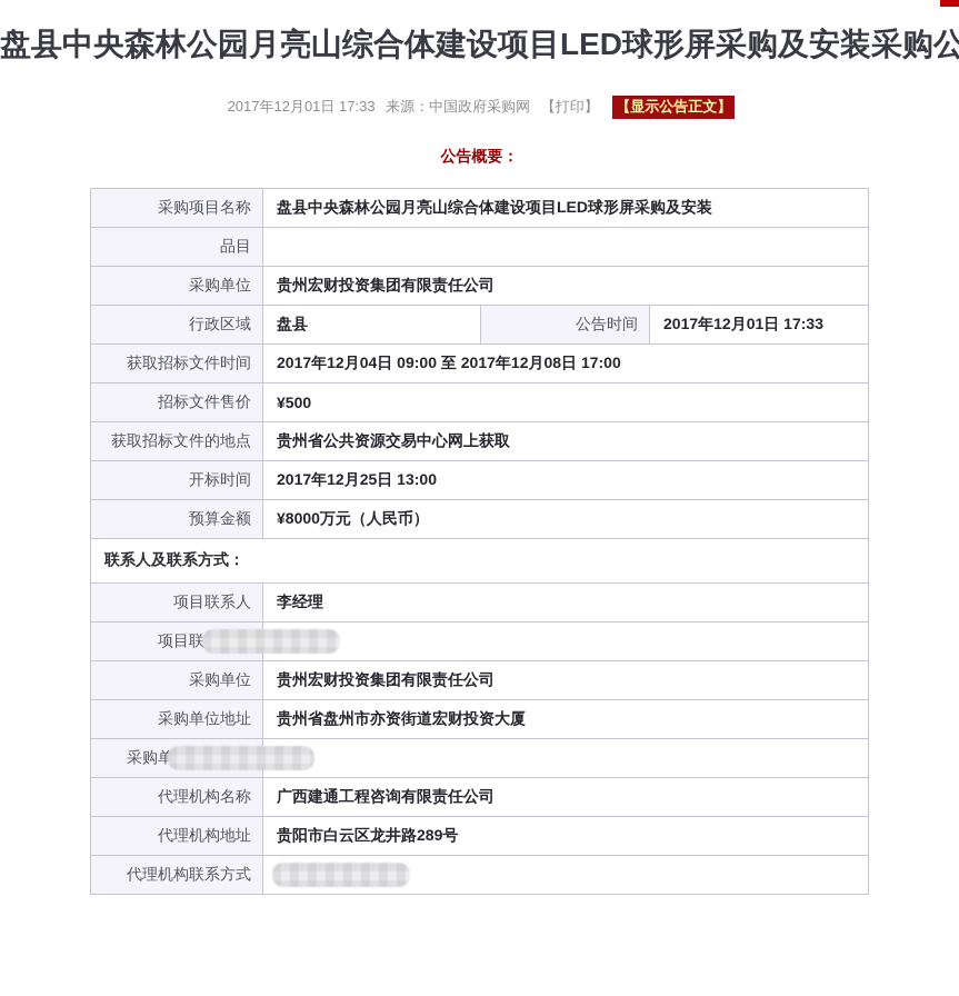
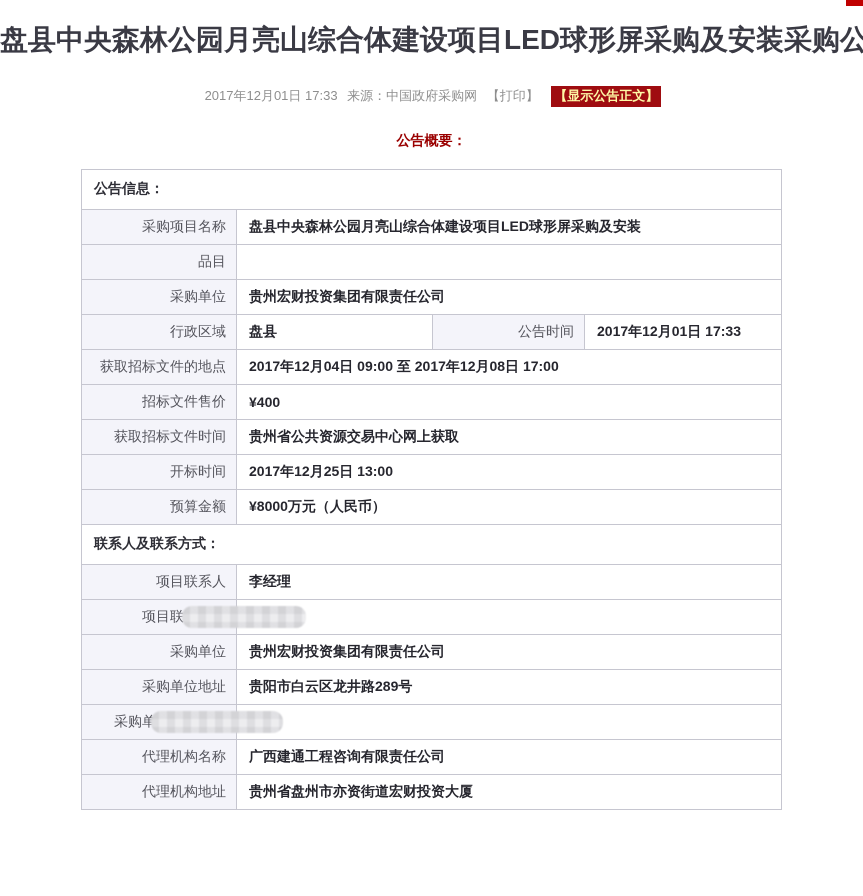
  盘县中央森林公园月亮山综合体建设项目LED球形屏采购及安装采购公
  2017年12月01日 17:33 来源：中国政府采购网 【打印】 【显示公告正文】
  公告概要：
+ 公告信息：
  采购项目名称	盘县中央森林公园月亮山综合体建设项目LED球形屏采购及安装
  品目
  采购单位	贵州宏财投资集团有限责任公司
  行政区域	盘县	公告时间	2017年12月01日 17:33
- 获取招标文件时间	2017年12月04日 09:00 至 2017年12月08日 17:00
+ 获取招标文件的地点	2017年12月04日 09:00 至 2017年12月08日 17:00
- 招标文件售价	¥500
+ 招标文件售价	¥400
- 获取招标文件的地点	贵州省公共资源交易中心网上获取
+ 获取招标文件时间	贵州省公共资源交易中心网上获取
  开标时间	2017年12月25日 13:00
  预算金额	¥8000万元（人民币）
  联系人及联系方式：
  项目联系人	李经理
  采购单位	贵州宏财投资集团有限责任公司
- 采购单位地址	贵州省盘州市亦资街道宏财投资大厦
+ 采购单位地址	贵阳市白云区龙井路289号
  代理机构名称	广西建通工程咨询有限责任公司
- 代理机构地址	贵阳市白云区龙井路289号
+ 代理机构地址	贵州省盘州市亦资街道宏财投资大厦
- 代理机构联系方式
